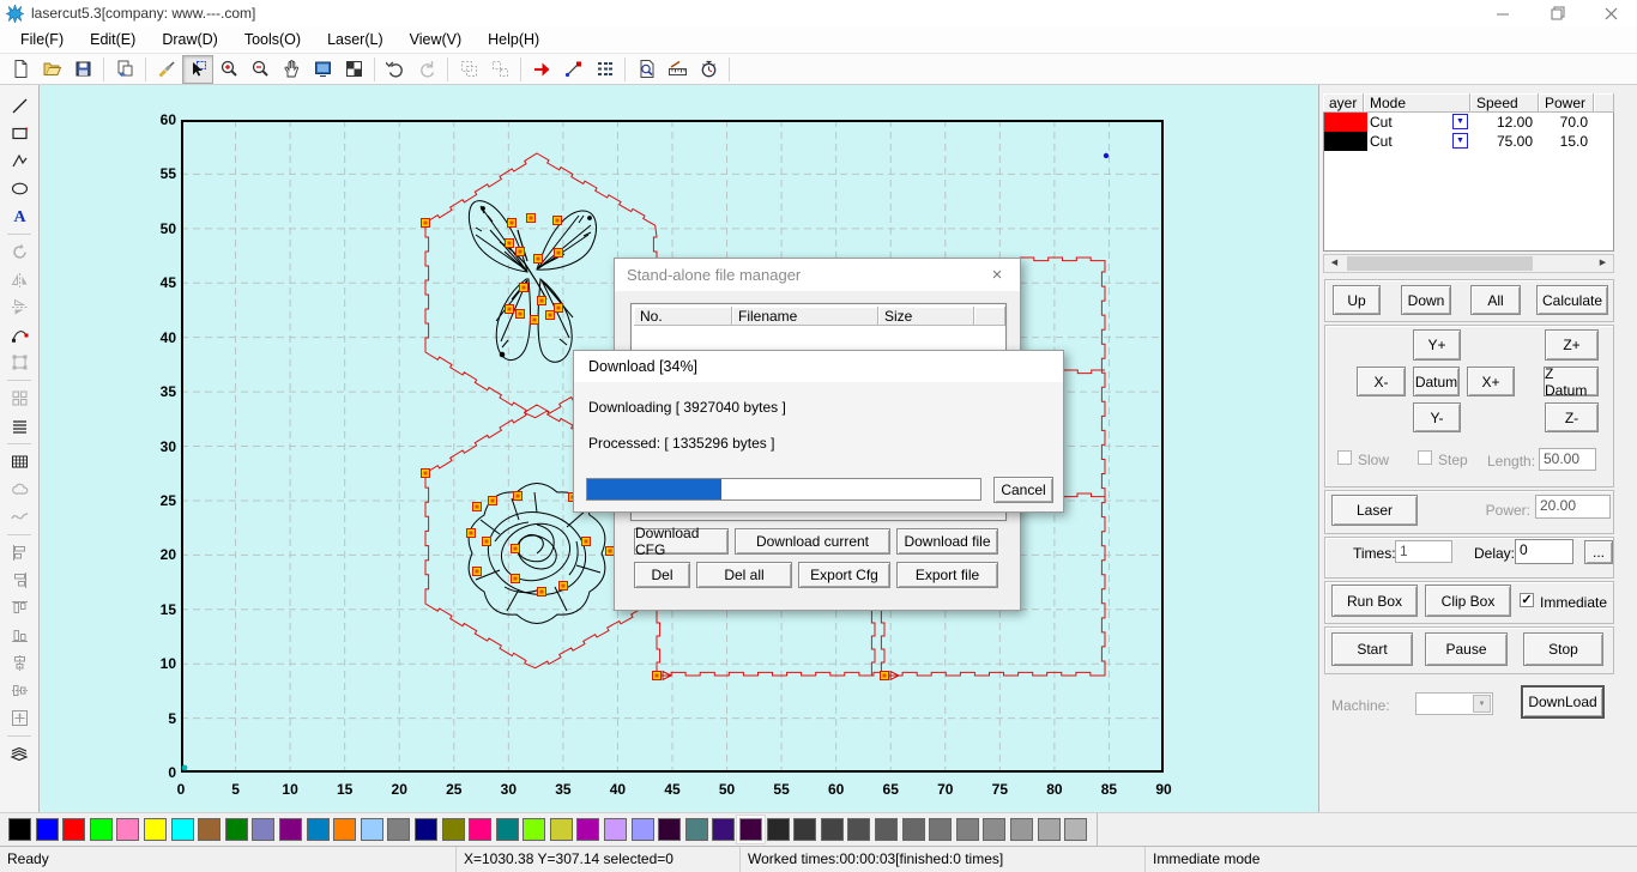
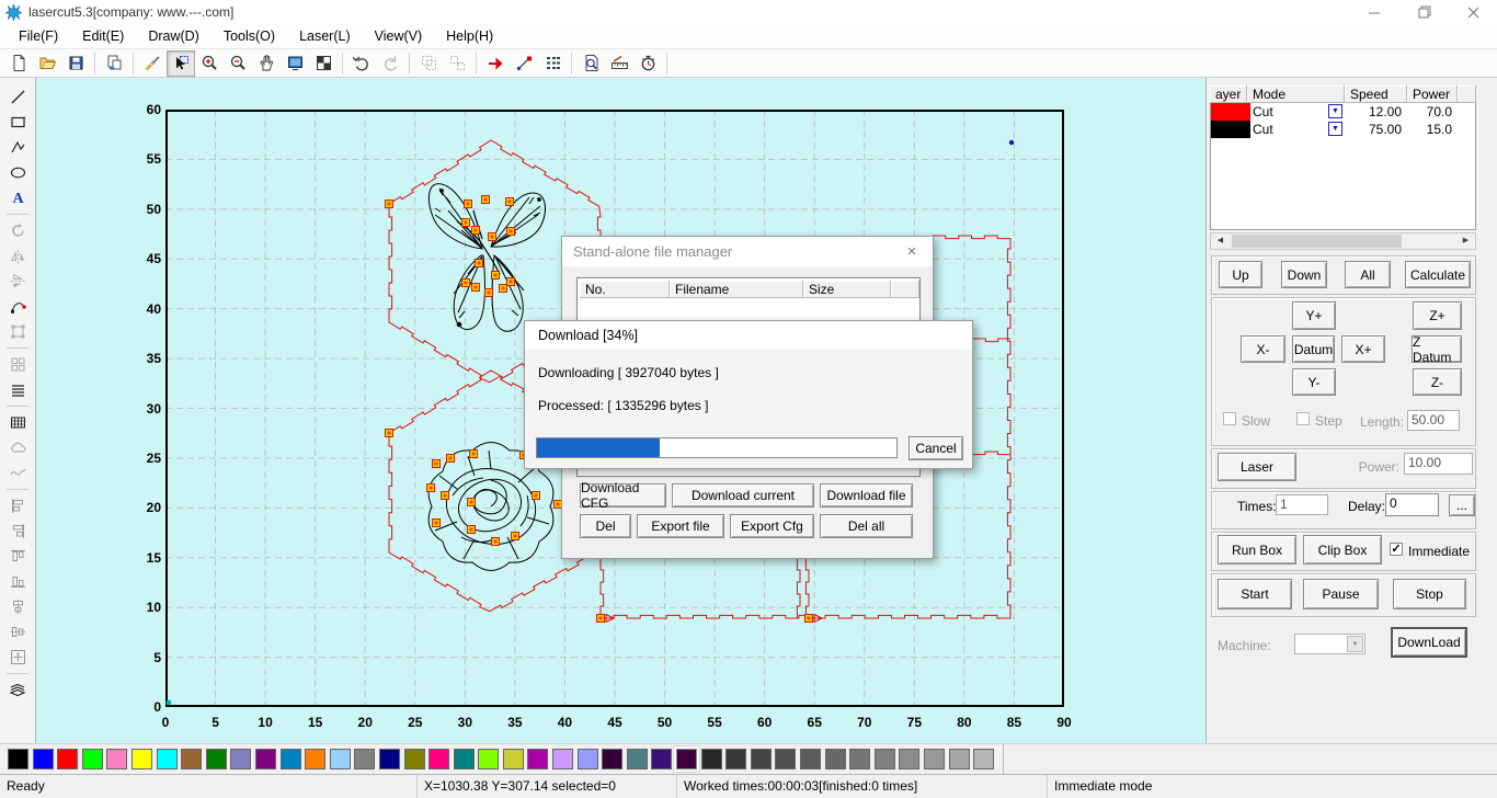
  lasercut5.3[company: www.---.com]
  File(F)
  Edit(E)
  Draw(D)
  Tools(O)
  Laser(L)
  View(V)
  Help(H)
  A
  0
  5
  10
  15
  20
  25
  30
  35
  40
  45
  50
  55
  60
  65
  70
  75
  80
  85
  90
  60
  55
  50
  45
  40
  35
  30
  25
  20
  15
  10
  5
  0
  ayer
  Mode
  Speed
  Power
  Cut
  12.00
  70.0
  Cut
  75.00
  15.0
  Up
  Down
  All
  Calculate
  Y+
  Z+
  X-
  Datum
  X+
  Z Datum
  Y-
  Z-
  Slow
  Step
  Length:
  50.00
  Laser
  Power:
- 20.00
+ 10.00
  Times:
  1
  Delay:
  0
  ...
  Run Box
  Clip Box
  ✓
  Immediate
  Start
  Pause
  Stop
  Machine:
  DownLoad
  Stand-alone file manager
  ×
  No.
  Filename
  Size
  Download CFG
  Download current
  Download file
  Del
- Del all
+ Export file
  Export Cfg
- Export file
+ Del all
  Download [34%]
  Downloading [ 3927040 bytes ]
  Processed: [ 1335296 bytes ]
  Cancel
  Ready
  X=1030.38 Y=307.14 selected=0
  Worked times:00:00:03[finished:0 times]
  Immediate mode
